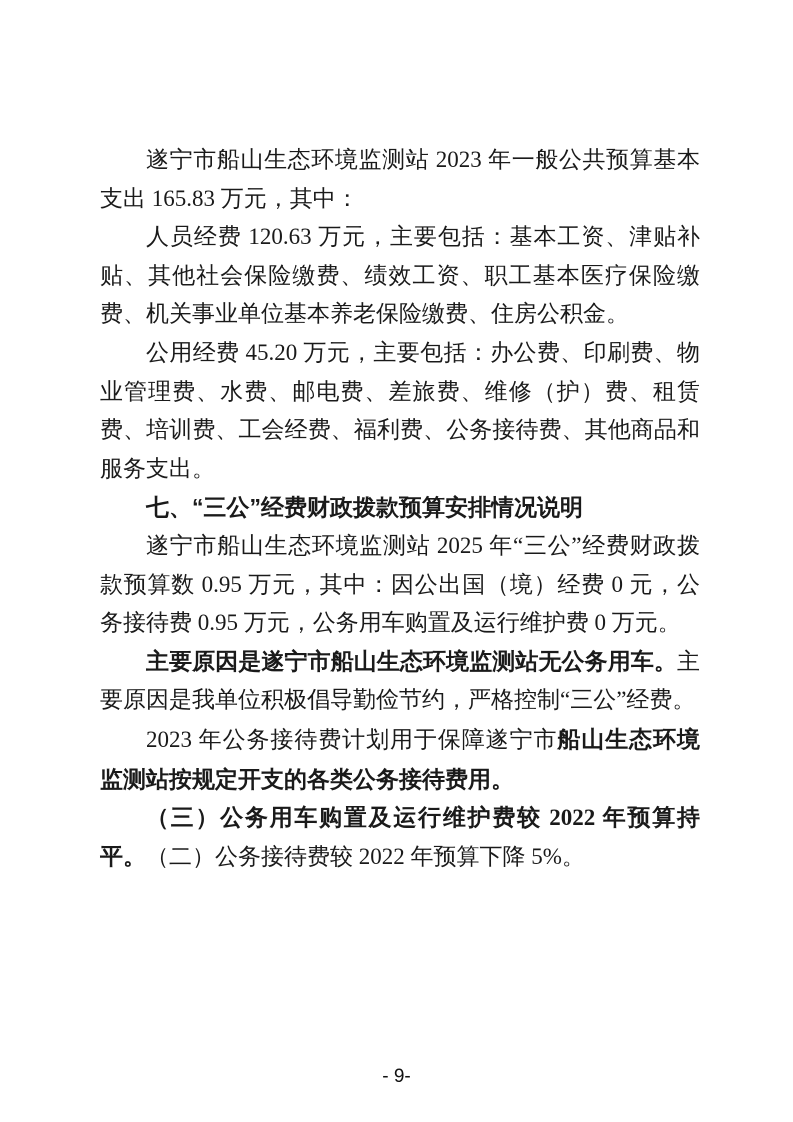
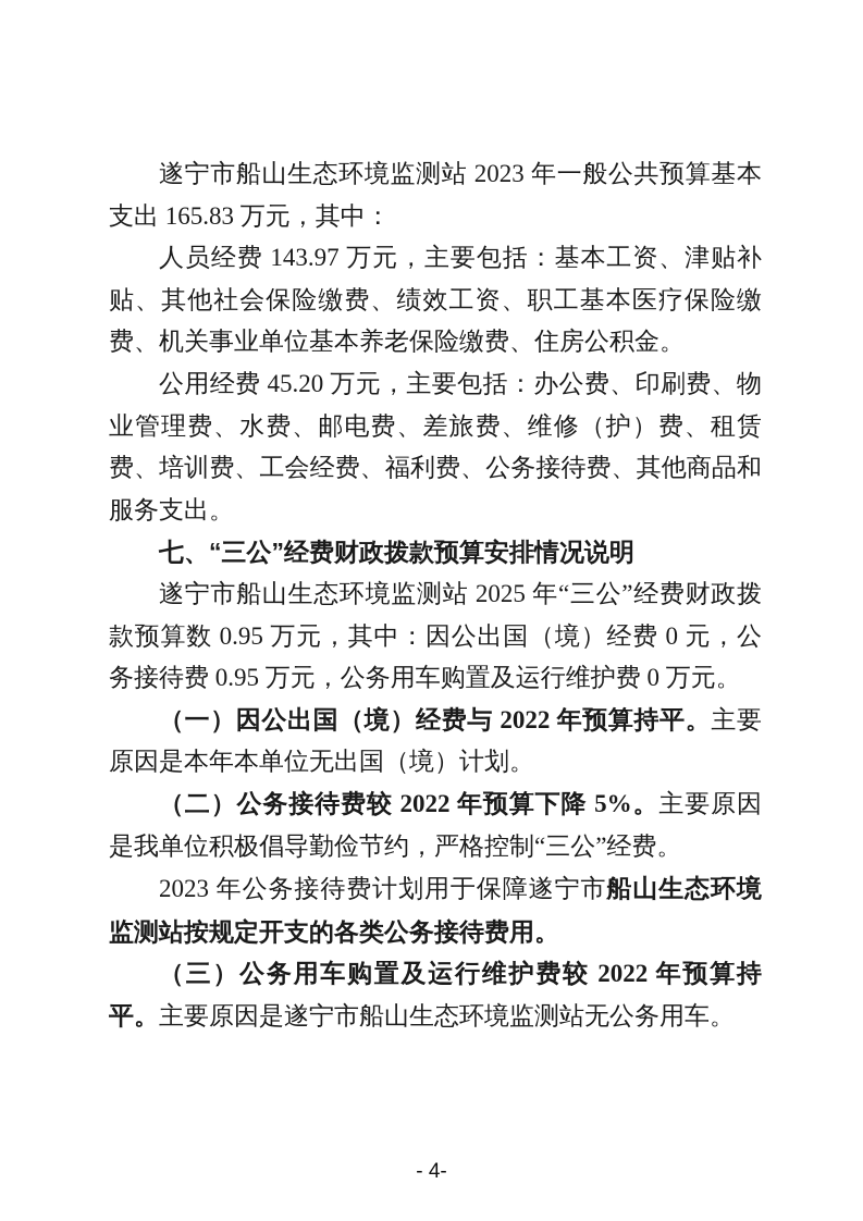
  遂宁市船山生态环境监测站 2023 年一般公共预算基本支出 165.83 万元，其中：
- 人员经费 120.63 万元，主要包括：基本工资、津贴补贴、其他社会保险缴费、绩效工资、职工基本医疗保险缴费、机关事业单位基本养老保险缴费、住房公积金。
+ 人员经费 143.97 万元，主要包括：基本工资、津贴补贴、其他社会保险缴费、绩效工资、职工基本医疗保险缴费、机关事业单位基本养老保险缴费、住房公积金。
  公用经费 45.20 万元，主要包括：办公费、印刷费、物业管理费、水费、邮电费、差旅费、维修（护）费、租赁费、培训费、工会经费、福利费、公务接待费、其他商品和服务支出。
  七、“三公”经费财政拨款预算安排情况说明
  遂宁市船山生态环境监测站 2025 年“三公”经费财政拨款预算数 0.95 万元，其中：因公出国（境）经费 0 元，公务接待费 0.95 万元，公务用车购置及运行维护费 0 万元。
+ （一）因公出国（境）经费与 2022 年预算持平。主要原因是本年本单位无出国（境）计划。
- 主要原因是遂宁市船山生态环境监测站无公务用车。主要原因是我单位积极倡导勤俭节约，严格控制“三公”经费。
+ （二）公务接待费较 2022 年预算下降 5%。主要原因是我单位积极倡导勤俭节约，严格控制“三公”经费。
  2023 年公务接待费计划用于保障遂宁市船山生态环境监测站按规定开支的各类公务接待费用。
- （三）公务用车购置及运行维护费较 2022 年预算持平。（二）公务接待费较 2022 年预算下降 5%。
+ （三）公务用车购置及运行维护费较 2022 年预算持平。主要原因是遂宁市船山生态环境监测站无公务用车。
- - 9-
+ - 4-
